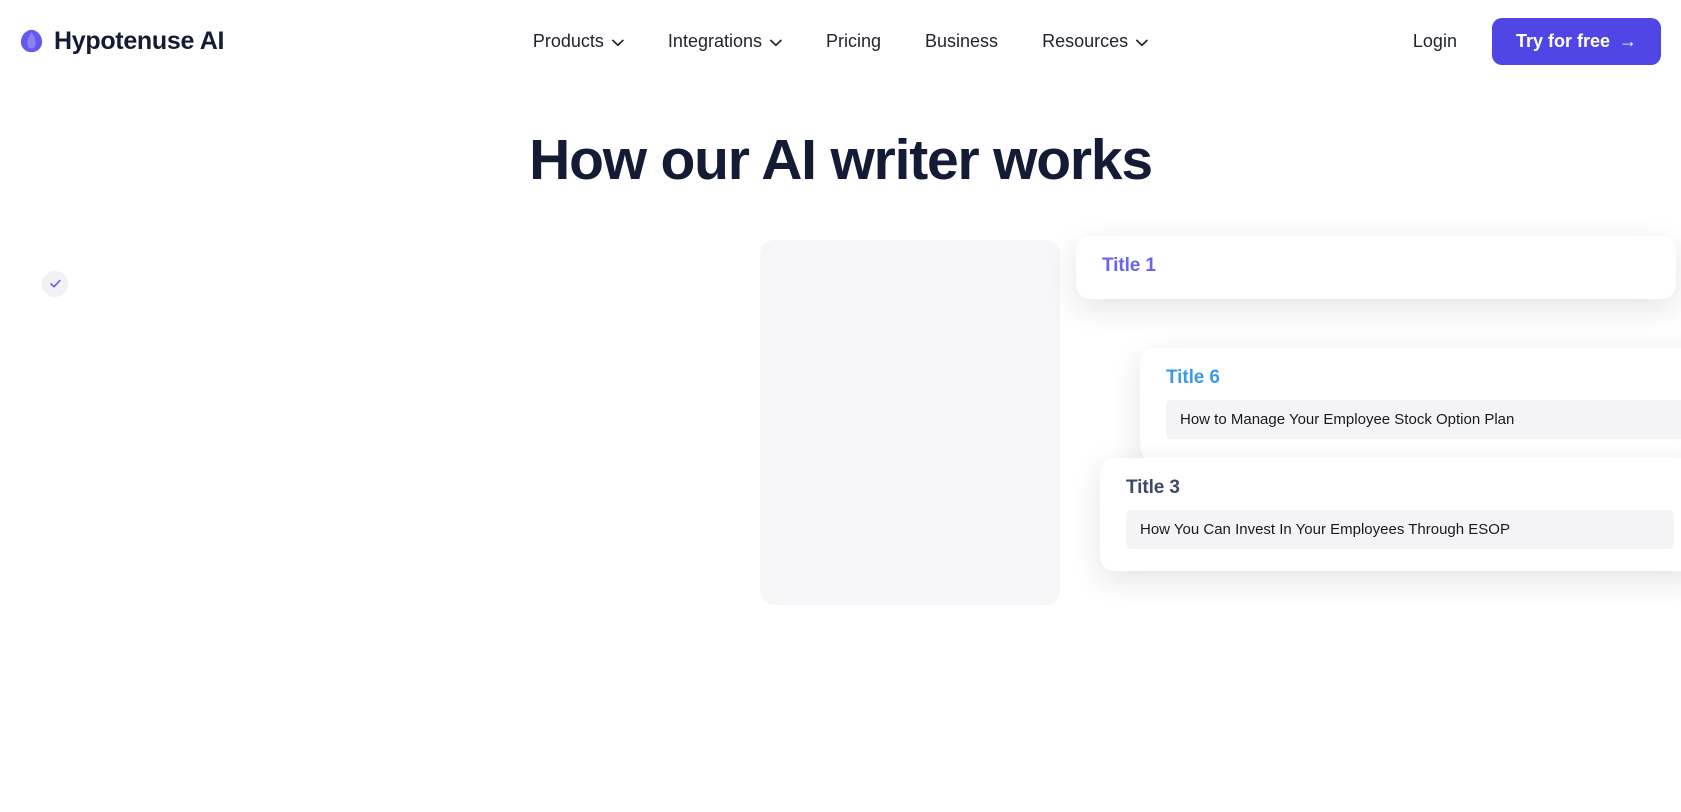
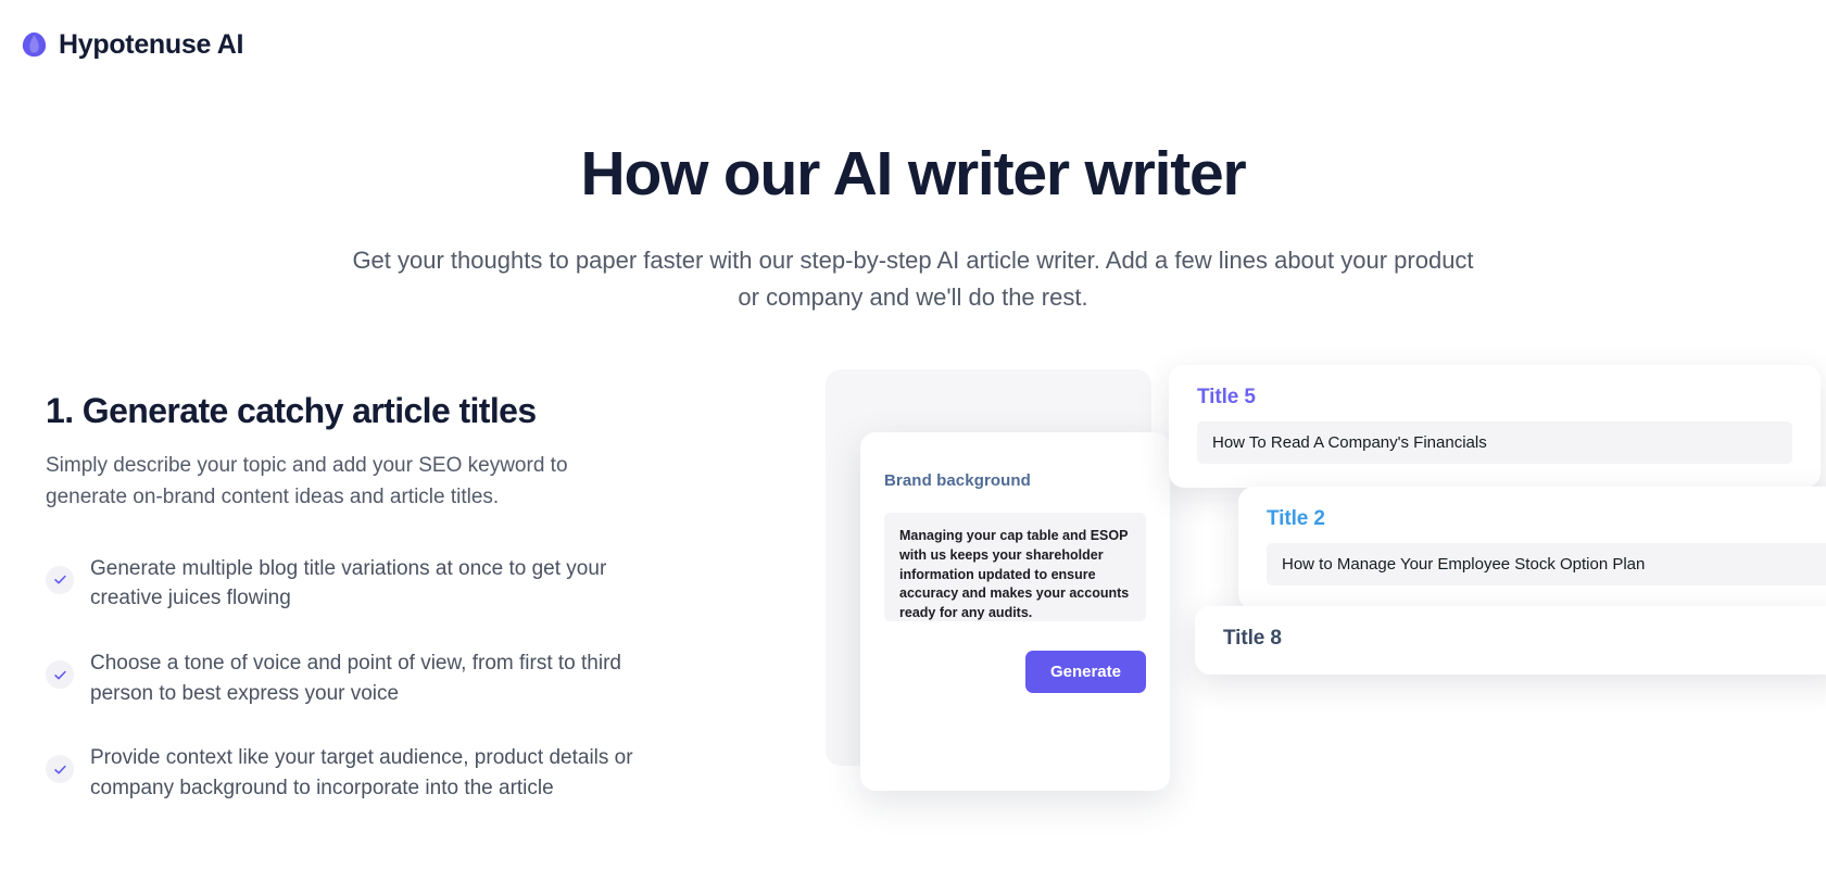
  Hypotenuse AI
- Products
- Integrations
- Pricing
- Business
- Resources
- Login
- Try for free
- →
- How our AI writer works
+ How our AI writer writer
+ Get your thoughts to paper faster with our step-by-step AI article writer. Add a few lines about your product or company and we'll do the rest.
+ 1. Generate catchy article titles
+ Simply describe your topic and add your SEO keyword to generate on-brand content ideas and article titles.
+ Generate multiple blog title variations at once to get your creative juices flowing
+ Choose a tone of voice and point of view, from first to third person to best express your voice
+ Provide context like your target audience, product details or company background to incorporate into the article
+ Brand background
+ Managing your cap table and ESOP with us keeps your shareholder information updated to ensure accuracy and makes your accounts ready for any audits.
+ Generate
- Title 1
+ Title 5
+ How To Read A Company's Financials
- Title 6
+ Title 2
  How to Manage Your Employee Stock Option Plan
- Title 3
+ Title 8
- How You Can Invest In Your Employees Through ESOP
